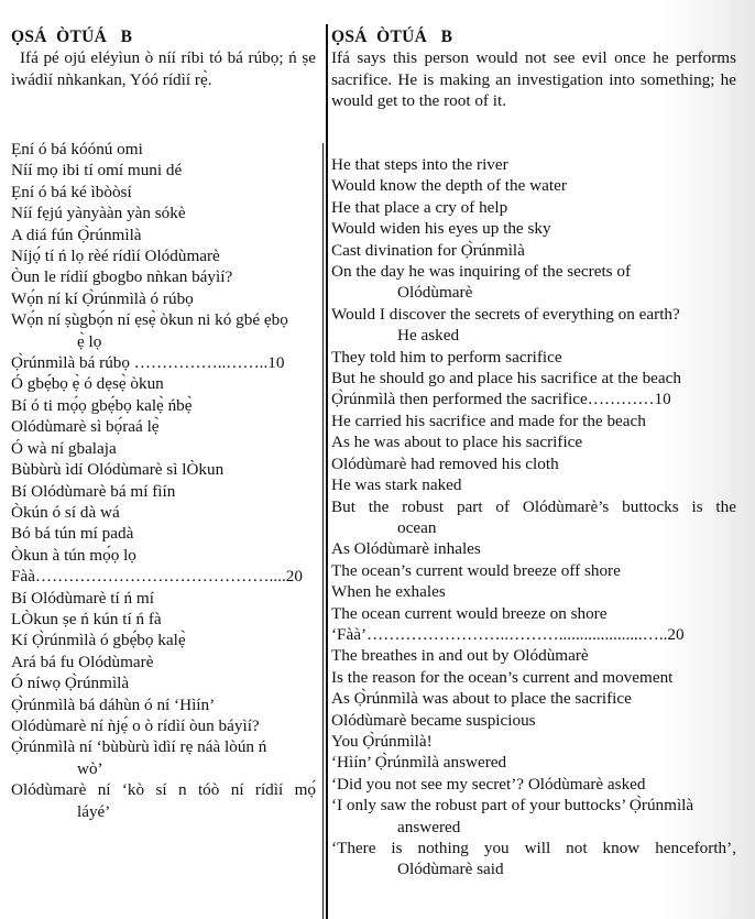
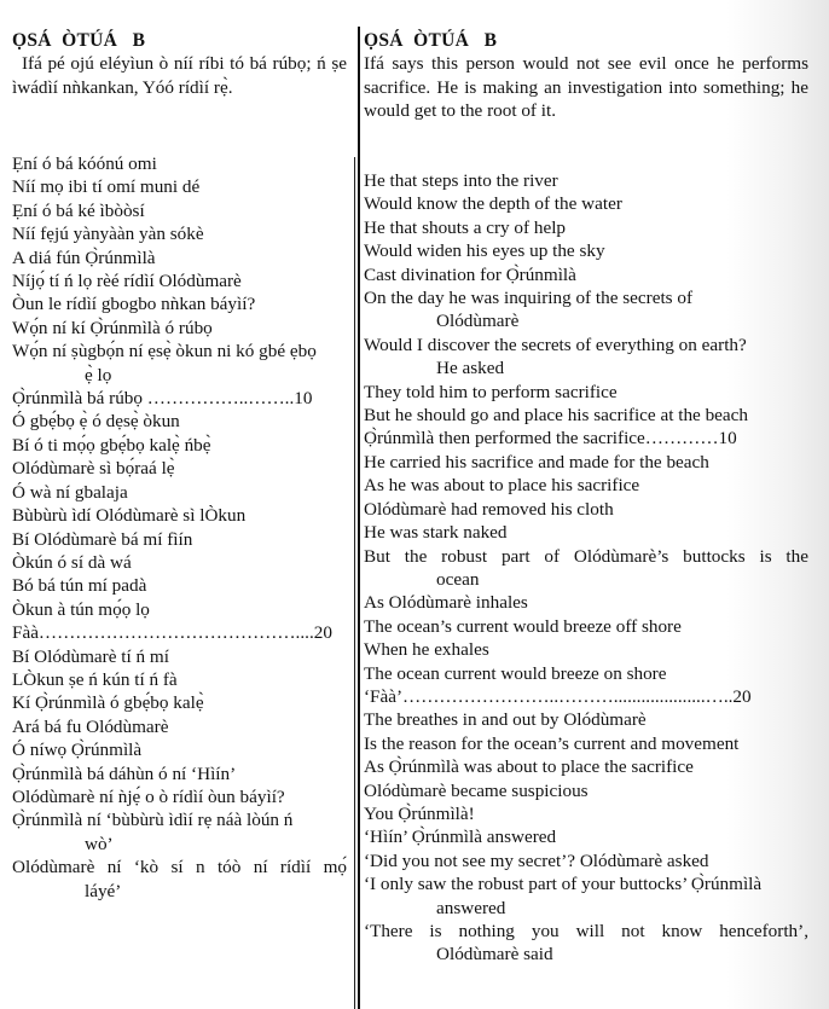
  ỌSÁ ÒTÚÁ B
  Ifá pé ojú eléyìun ò níí ríbi tó bá rúbọ; ń ṣe ìwádìí nǹkankan, Yóó rídìí rẹ̀.
  Ẹní ó bá kóónú omi
  Níí mọ ibi tí omí muni dé
  Ẹní ó bá ké ìbòòsí
  Níí fẹjú yànyààn yàn sókè
  A diá fún Ọ̀rúnmìlà
  Níjọ́ tí ń lọ rèé rídìí Olódùmarè
  Òun le rídìí gbogbo nǹkan báyìí?
  Wọ́n ní kí Ọ̀rúnmìlà ó rúbọ
  Wọ́n ní ṣùgbọ́n ní ẹsẹ̀ òkun ni kó gbé ẹbọ
  ẹ̀ lọ
  Ọ̀rúnmìlà bá rúbọ ……………..……..10
  Ó gbẹ́bọ ẹ̀ ó dẹsẹ̀ òkun
  Bí ó ti mọ́ọ gbẹ́bọ kalẹ̀ ńbẹ̀
  Olódùmarè sì bọ́raá lẹ̀
  Ó wà ní gbalaja
  Bùbùrù ìdí Olódùmarè sì lÒkun
  Bí Olódùmarè bá mí fìín
  Òkún ó sí dà wá
  Bó bá tún mí padà
  Òkun à tún mọ́ọ lọ
  Fàà……………………………………....20
  Bí Olódùmarè tí ń mí
  LÒkun ṣe ń kún tí ń fà
  Kí Ọ̀rúnmìlà ó gbẹ́bọ kalẹ̀
  Ará bá fu Olódùmarè
  Ó níwọ Ọ̀rúnmìlà
  Ọ̀rúnmìlà bá dáhùn ó ní ‘Hìín’
  Olódùmarè ní ǹjẹ́ o ò rídìí òun báyìí?
  Ọ̀rúnmìlà ní ‘bùbùrù ìdìí rẹ náà lòún ń
  wò’
  Olódùmarè ní ‘kò sí n tóò ní rídìí mọ́
  láyé’
  ỌSÁ ÒTÚÁ B
  Ifá says this person would not see evil once he performs sacrifice. He is making an investigation into something; he would get to the root of it.
  He that steps into the river
  Would know the depth of the water
- He that place a cry of help
+ He that shouts a cry of help
  Would widen his eyes up the sky
  Cast divination for Ọ̀rúnmìlà
  On the day he was inquiring of the secrets of
  Olódùmarè
  Would I discover the secrets of everything on earth?
  He asked
  They told him to perform sacrifice
  But he should go and place his sacrifice at the beach
  Ọ̀rúnmìlà then performed the sacrifice…………10
  He carried his sacrifice and made for the beach
  As he was about to place his sacrifice
  Olódùmarè had removed his cloth
  He was stark naked
  But the robust part of Olódùmarè’s buttocks is the
  ocean
  As Olódùmarè inhales
  The ocean’s current would breeze off shore
  When he exhales
  The ocean current would breeze on shore
  ‘Fàà’……………………..………....................…..20
  The breathes in and out by Olódùmarè
  Is the reason for the ocean’s current and movement
  As Ọ̀rúnmìlà was about to place the sacrifice
  Olódùmarè became suspicious
  You Ọ̀rúnmìlà!
  ‘Hìín’ Ọ̀rúnmìlà answered
  ‘Did you not see my secret’? Olódùmarè asked
  ‘I only saw the robust part of your buttocks’ Ọ̀rúnmìlà
  answered
  ‘There is nothing you will not know henceforth’,
  Olódùmarè said
